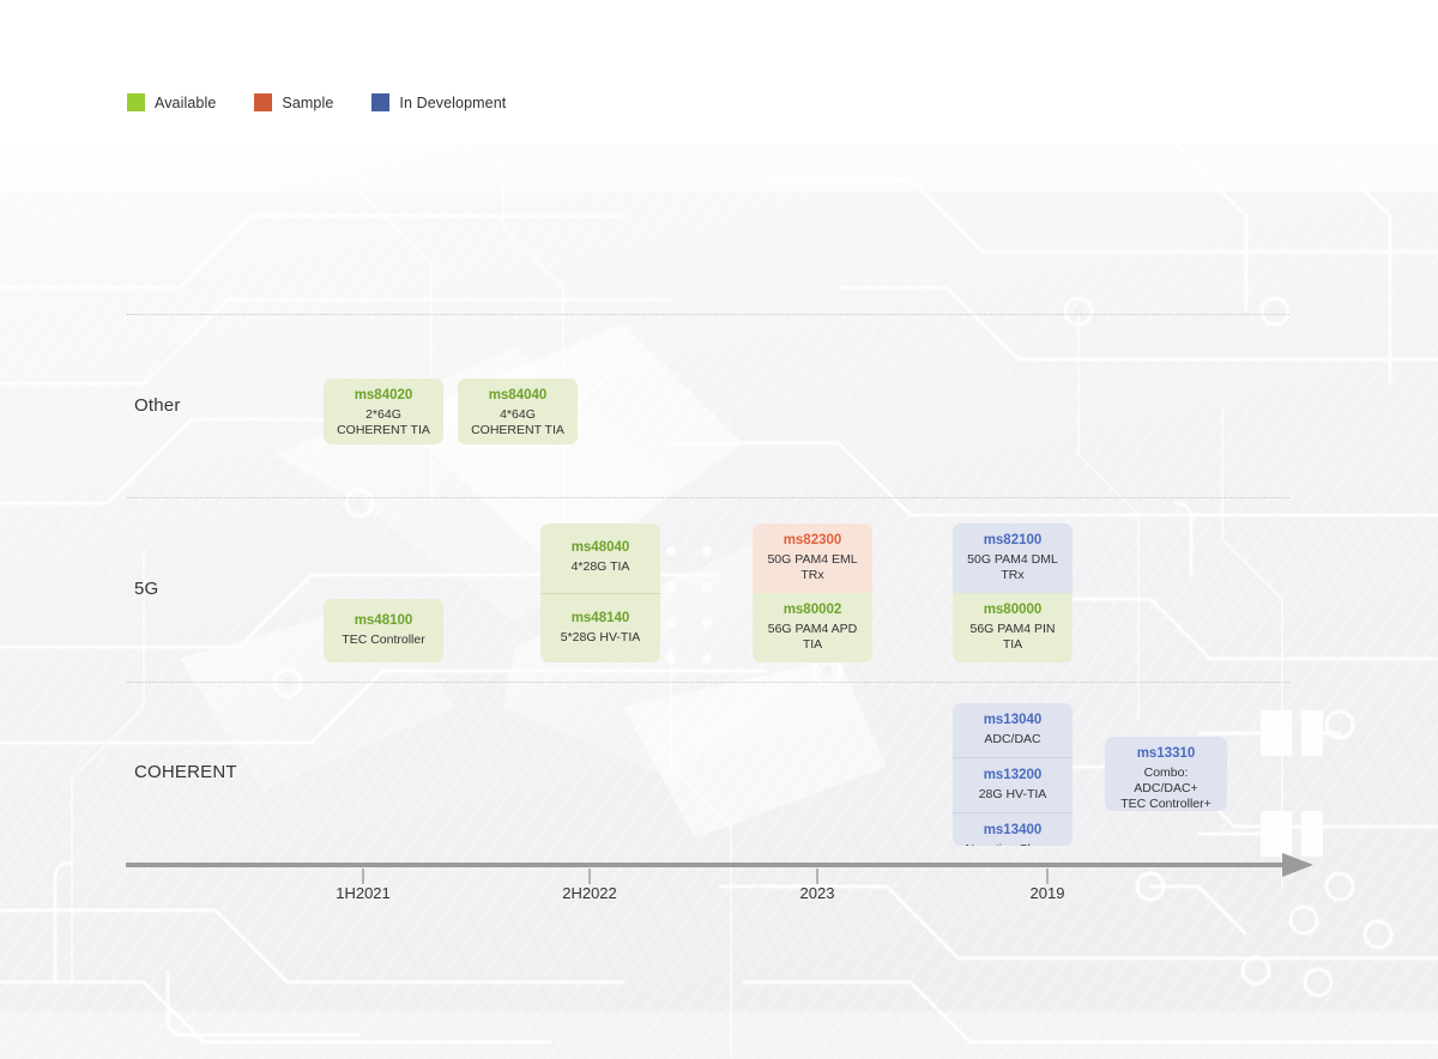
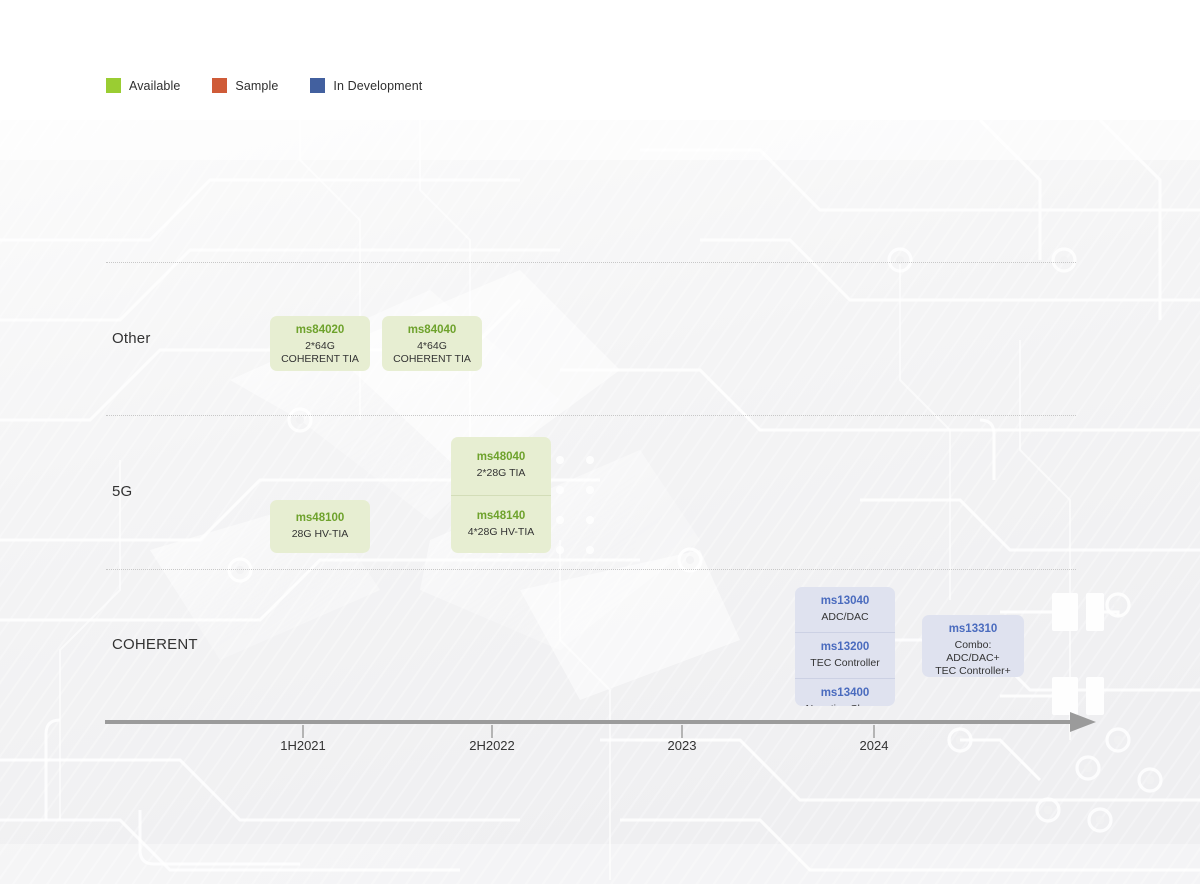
  Available
  Sample
  In Development
  Other
  5G
  COHERENT
  ms84020
  2*64G
  COHERENT TIA
  ms84040
  4*64G
  COHERENT TIA
  ms48100
- TEC Controller
+ 28G HV-TIA
  ms48040
- 4*28G TIA
+ 2*28G TIA
  ms48140
- 5*28G HV-TIA
+ 4*28G HV-TIA
- ms82300
- 50G PAM4 EML TRx
- ms80002
- 56G PAM4 APD TIA
- ms82100
- 50G PAM4 DML TRx
- ms80000
- 56G PAM4 PIN TIA
  ms13040
  ADC/DAC
  ms13200
- 28G HV-TIA
+ TEC Controller
  ms13400
  ms13310
  Combo: ADC/DAC+
  TEC Controller+
  1H2021
  2H2022
  2023
- 2019
+ 2024
